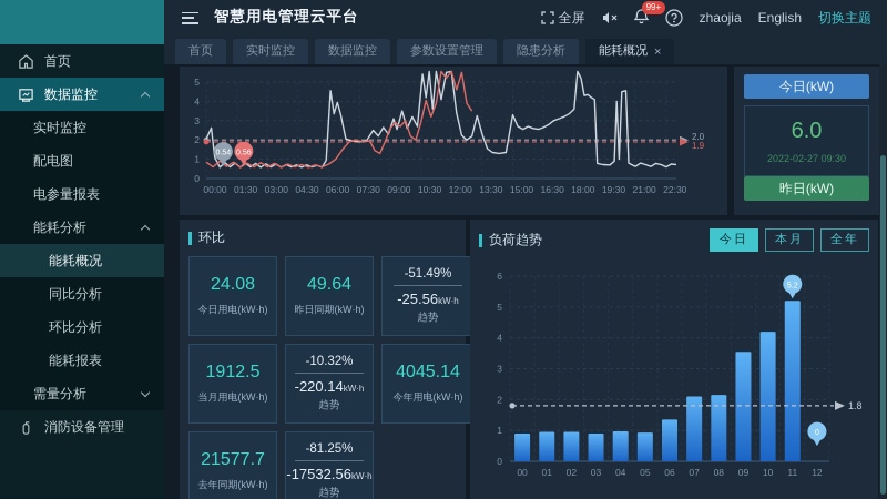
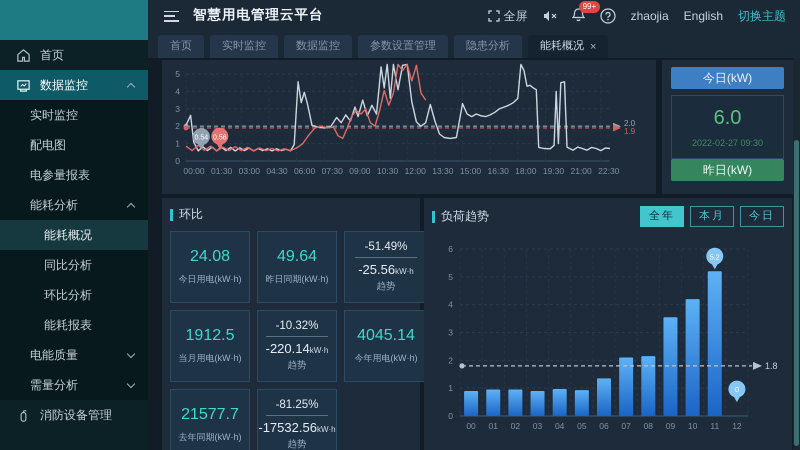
  首页
  数据监控
  实时监控
  配电图
  电参量报表
  能耗分析
  能耗概况
  同比分析
  环比分析
  能耗报表
+ 电能质量
  需量分析
  消防设备管理
  智慧用电管理云平台
  全屏
  99+
  zhaojia
  English
  切换主题
  首页
  实时监控
  数据监控
  参数设置管理
  隐患分析
  能耗概况
  ×
  0
  1
  2
  3
  4
  5
  00:00
  01:30
  03:00
  04:30
  06:00
  07:30
  09:00
  10:30
  12:00
  13:30
  15:00
  16:30
  18:00
  19:30
  21:00
  22:30
  2.0
  1.9
  今日(kW)
  6.0
  2022-02-27 09:30
  昨日(kW)
  环比
  24.08
  今日用电(kW·h)
  49.64
  昨日同期(kW·h)
  -51.49%
  -25.56kW·h
  趋势
  1912.5
  当月用电(kW·h)
  -10.32%
  -220.14kW·h
  趋势
  4045.14
  今年用电(kW·h)
  21577.7
  去年同期(kW·h)
  -81.25%
  -17532.56kW·h
  趋势
  负荷趋势
- 今日
+ 全年
  本月
- 全年
+ 今日
  0
  1
  2
  3
  4
  5
  6
  00
  01
  02
  03
  04
  05
  06
  07
  08
  09
  10
  11
  12
  1.8
